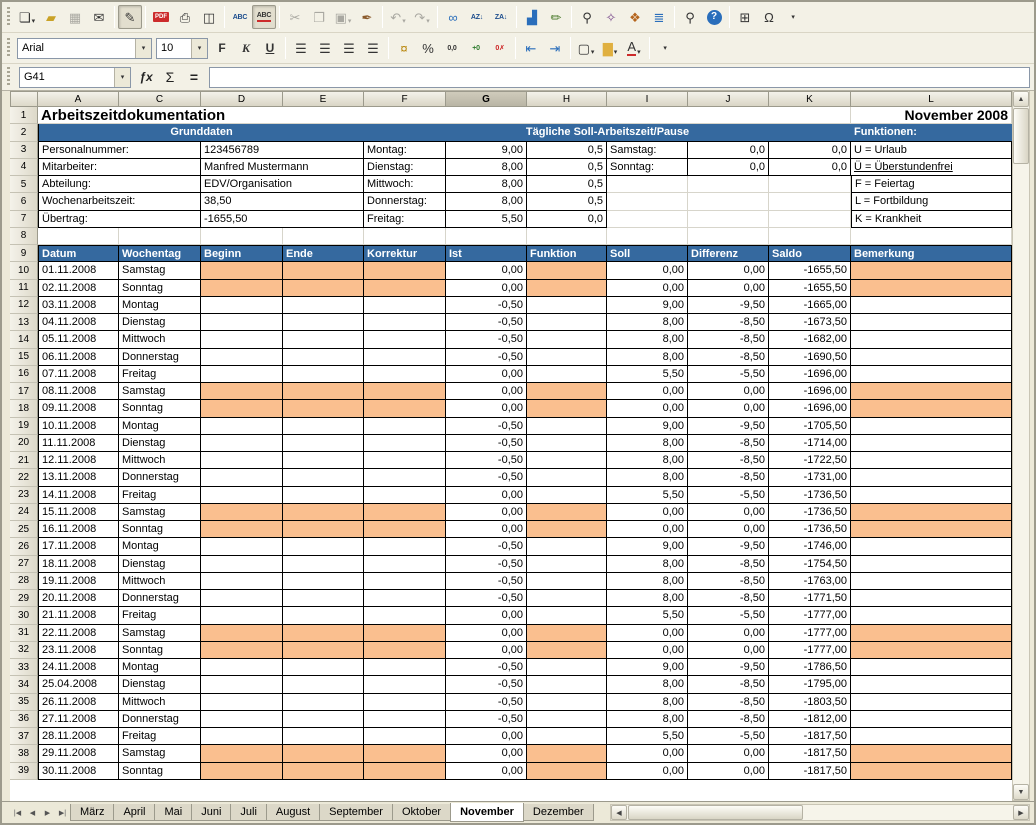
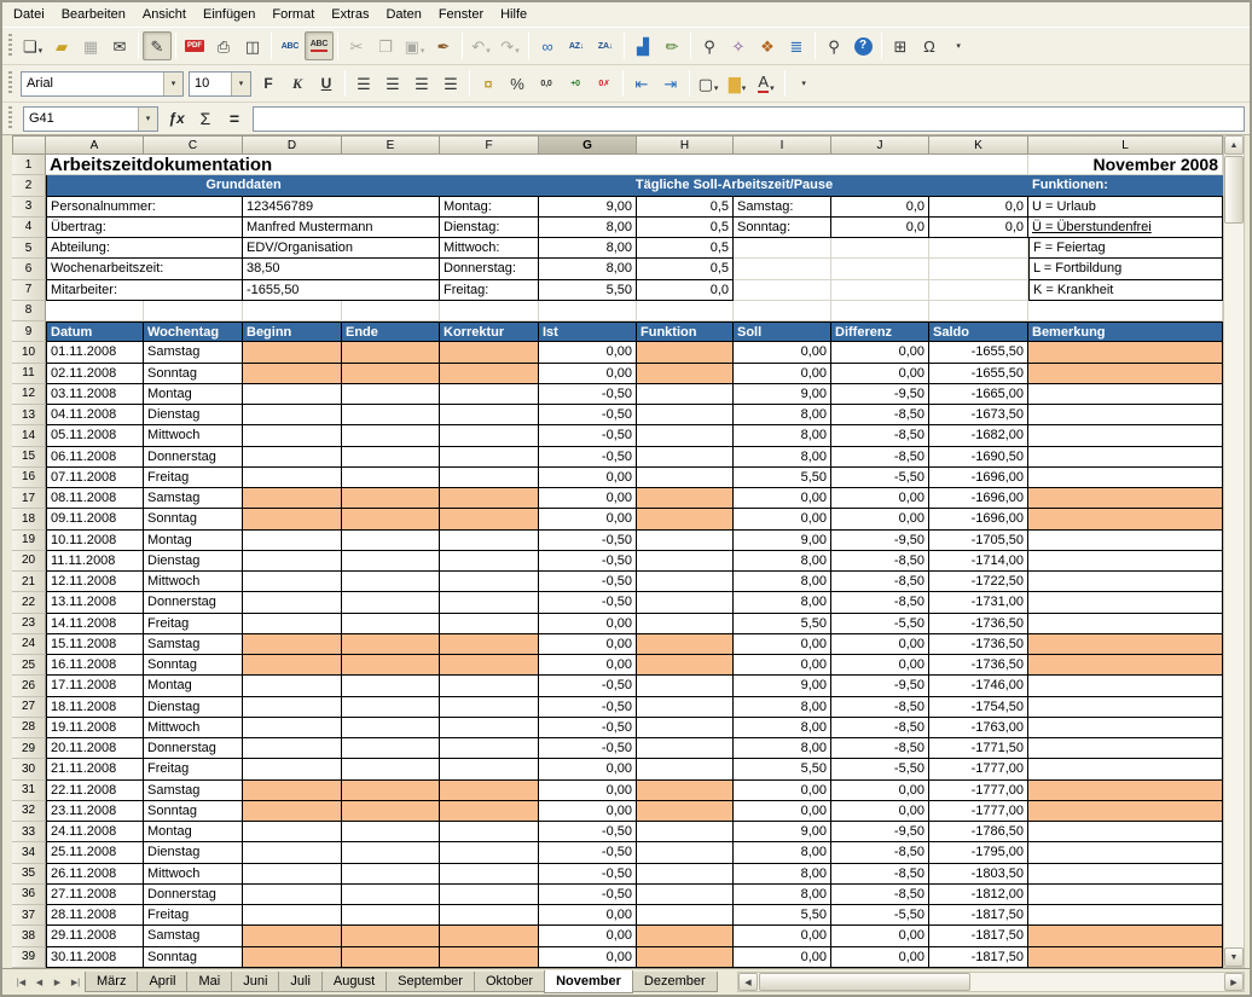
+ Datei
+ Bearbeiten
+ Ansicht
+ Einfügen
+ Format
+ Extras
+ Daten
+ Fenster
+ Hilfe
  ❏
  ▰
  ▦
  ✉
  ✎
  ⎙
  ◫
  ✂
  ❐
  ▣
  ✒
  ↶
  ↷
  ∞
  ▟
  ✏
  ⚲
  ✧
  ❖
  ≣
  ⚲
  ?
  ⊞
  Ω
  Arial
  10
  F
  K
  U
  ☰
  ☰
  ☰
  ☰
  ¤
  %
  ⇤
  ⇥
  ▢
  ▇
  A
  G41
  ƒx
  Σ
  =
  A
  C
  D
  E
  F
  G
  H
  I
  J
  K
  L
  1
  Arbeitszeitdokumentation
  November 2008
  2
  Grunddaten
  Tägliche Soll-Arbeitszeit/Pause
  Funktionen:
  3
  Personalnummer:
  123456789
  Montag:
  9,00
  0,5
  Samstag:
  0,0
  0,0
  U = Urlaub
  4
- Mitarbeiter:
+ Übertrag:
  Manfred Mustermann
  Dienstag:
  8,00
  0,5
  Sonntag:
  0,0
  0,0
  Ü = Überstundenfrei
  5
  Abteilung:
  EDV/Organisation
  Mittwoch:
  8,00
  0,5
  F = Feiertag
  6
  Wochenarbeitszeit:
  38,50
  Donnerstag:
  8,00
  0,5
  L = Fortbildung
  7
- Übertrag:
+ Mitarbeiter:
  -1655,50
  Freitag:
  5,50
  0,0
  K = Krankheit
  8
  9
  Datum
  Wochentag
  Beginn
  Ende
  Korrektur
  Ist
  Funktion
  Soll
  Differenz
  Saldo
  Bemerkung
  10
  01.11.2008
  Samstag
  0,00
  0,00
  0,00
  -1655,50
  11
  02.11.2008
  Sonntag
  0,00
  0,00
  0,00
  -1655,50
  12
  03.11.2008
  Montag
  -0,50
  9,00
  -9,50
  -1665,00
  13
  04.11.2008
  Dienstag
  -0,50
  8,00
  -8,50
  -1673,50
  14
  05.11.2008
  Mittwoch
  -0,50
  8,00
  -8,50
  -1682,00
  15
  06.11.2008
  Donnerstag
  -0,50
  8,00
  -8,50
  -1690,50
  16
  07.11.2008
  Freitag
  0,00
  5,50
  -5,50
  -1696,00
  17
  08.11.2008
  Samstag
  0,00
  0,00
  0,00
  -1696,00
  18
  09.11.2008
  Sonntag
  0,00
  0,00
  0,00
  -1696,00
  19
  10.11.2008
  Montag
  -0,50
  9,00
  -9,50
  -1705,50
  20
  11.11.2008
  Dienstag
  -0,50
  8,00
  -8,50
  -1714,00
  21
  12.11.2008
  Mittwoch
  -0,50
  8,00
  -8,50
  -1722,50
  22
  13.11.2008
  Donnerstag
  -0,50
  8,00
  -8,50
  -1731,00
  23
  14.11.2008
  Freitag
  0,00
  5,50
  -5,50
  -1736,50
  24
  15.11.2008
  Samstag
  0,00
  0,00
  0,00
  -1736,50
  25
  16.11.2008
  Sonntag
  0,00
  0,00
  0,00
  -1736,50
  26
  17.11.2008
  Montag
  -0,50
  9,00
  -9,50
  -1746,00
  27
  18.11.2008
  Dienstag
  -0,50
  8,00
  -8,50
  -1754,50
  28
  19.11.2008
  Mittwoch
  -0,50
  8,00
  -8,50
  -1763,00
  29
  20.11.2008
  Donnerstag
  -0,50
  8,00
  -8,50
  -1771,50
  30
  21.11.2008
  Freitag
  0,00
  5,50
  -5,50
  -1777,00
  31
  22.11.2008
  Samstag
  0,00
  0,00
  0,00
  -1777,00
  32
  23.11.2008
  Sonntag
  0,00
  0,00
  0,00
  -1777,00
  33
  24.11.2008
  Montag
  -0,50
  9,00
  -9,50
  -1786,50
  34
- 25.04.2008
+ 25.11.2008
  Dienstag
  -0,50
  8,00
  -8,50
  -1795,00
  35
  26.11.2008
  Mittwoch
  -0,50
  8,00
  -8,50
  -1803,50
  36
  27.11.2008
  Donnerstag
  -0,50
  8,00
  -8,50
  -1812,00
  37
  28.11.2008
  Freitag
  0,00
  5,50
  -5,50
  -1817,50
  38
  29.11.2008
  Samstag
  0,00
  0,00
  0,00
  -1817,50
  39
  30.11.2008
  Sonntag
  0,00
  0,00
  0,00
  -1817,50
  März
  April
  Mai
  Juni
  Juli
  August
  September
  Oktober
  November
  Dezember
